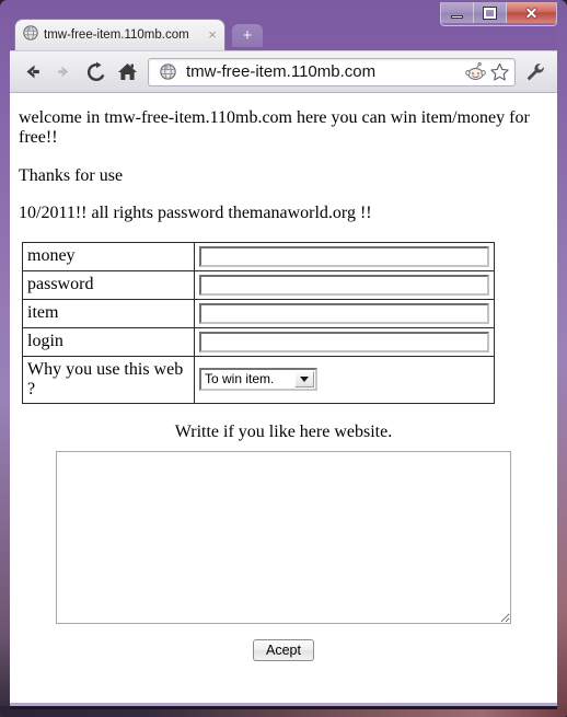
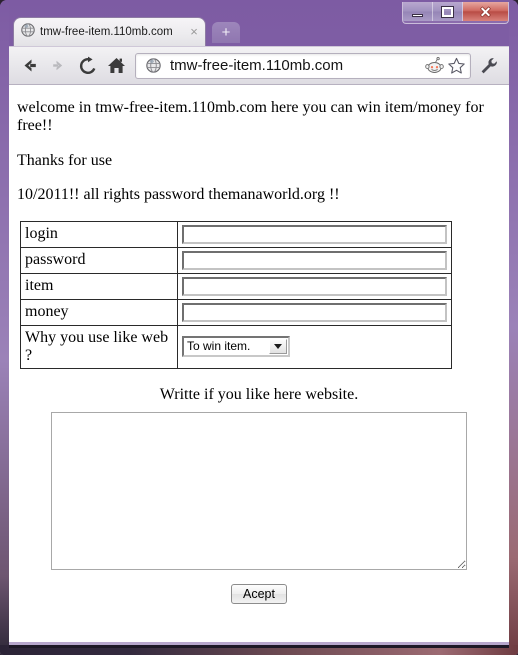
  ✕
  tmw-free-item.110mb.com
  ×
  +
  tmw-free-item.110mb.com
  welcome in tmw-free-item.110mb.com here you can win item/money for free!!
  Thanks for use
  10/2011!! all rights password themanaworld.org !!
- money
+ login
  password
  item
- login
+ money
- Why you use this web ?	To win item.
+ Why you use like web ?	To win item.
  Writte if you like here website.
  Acept
